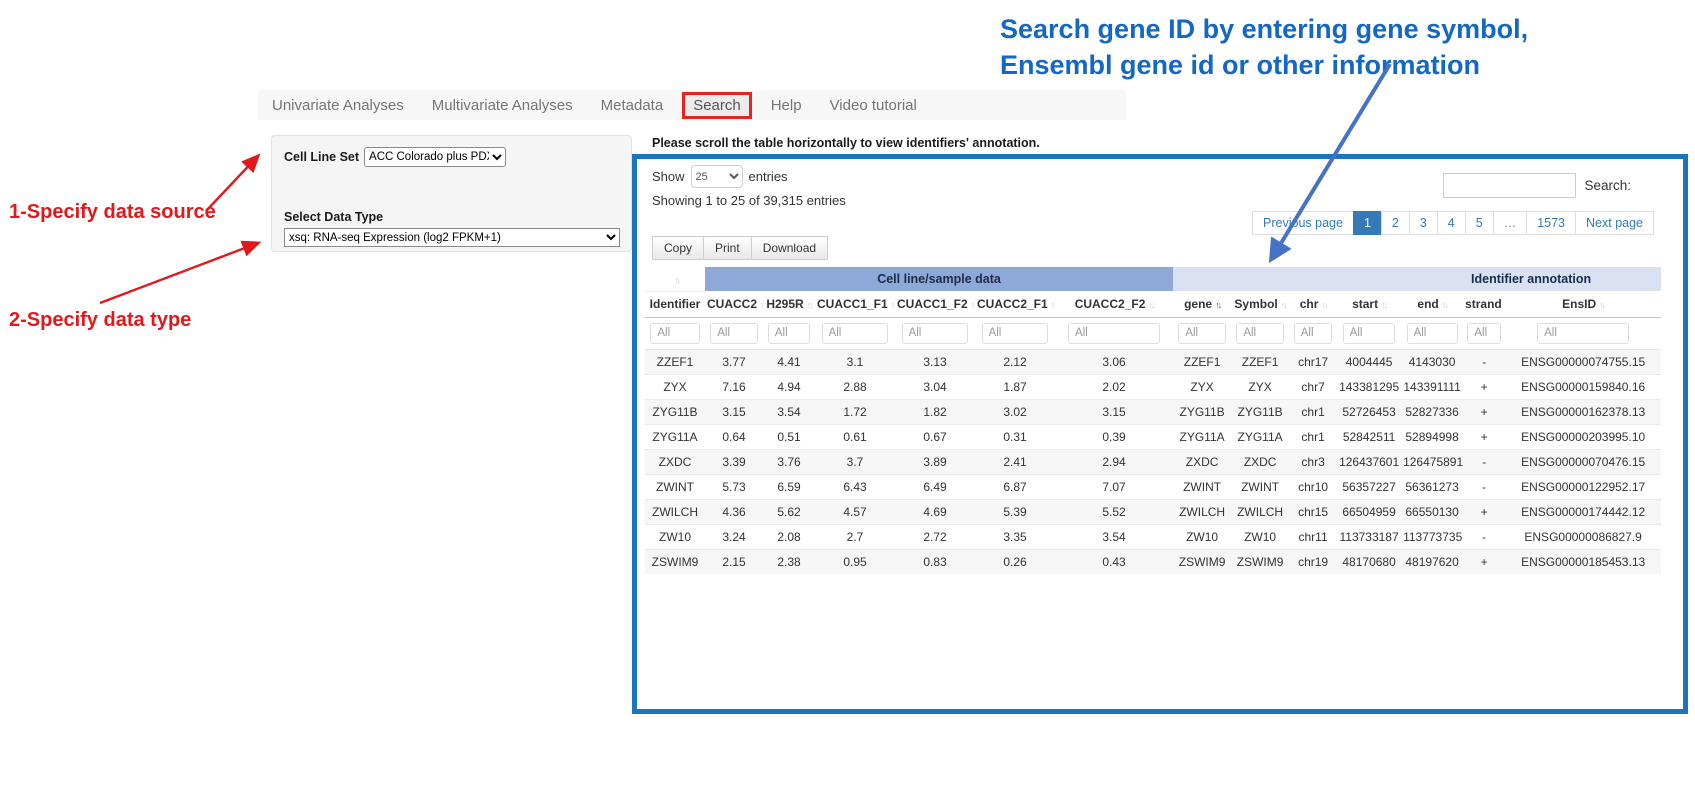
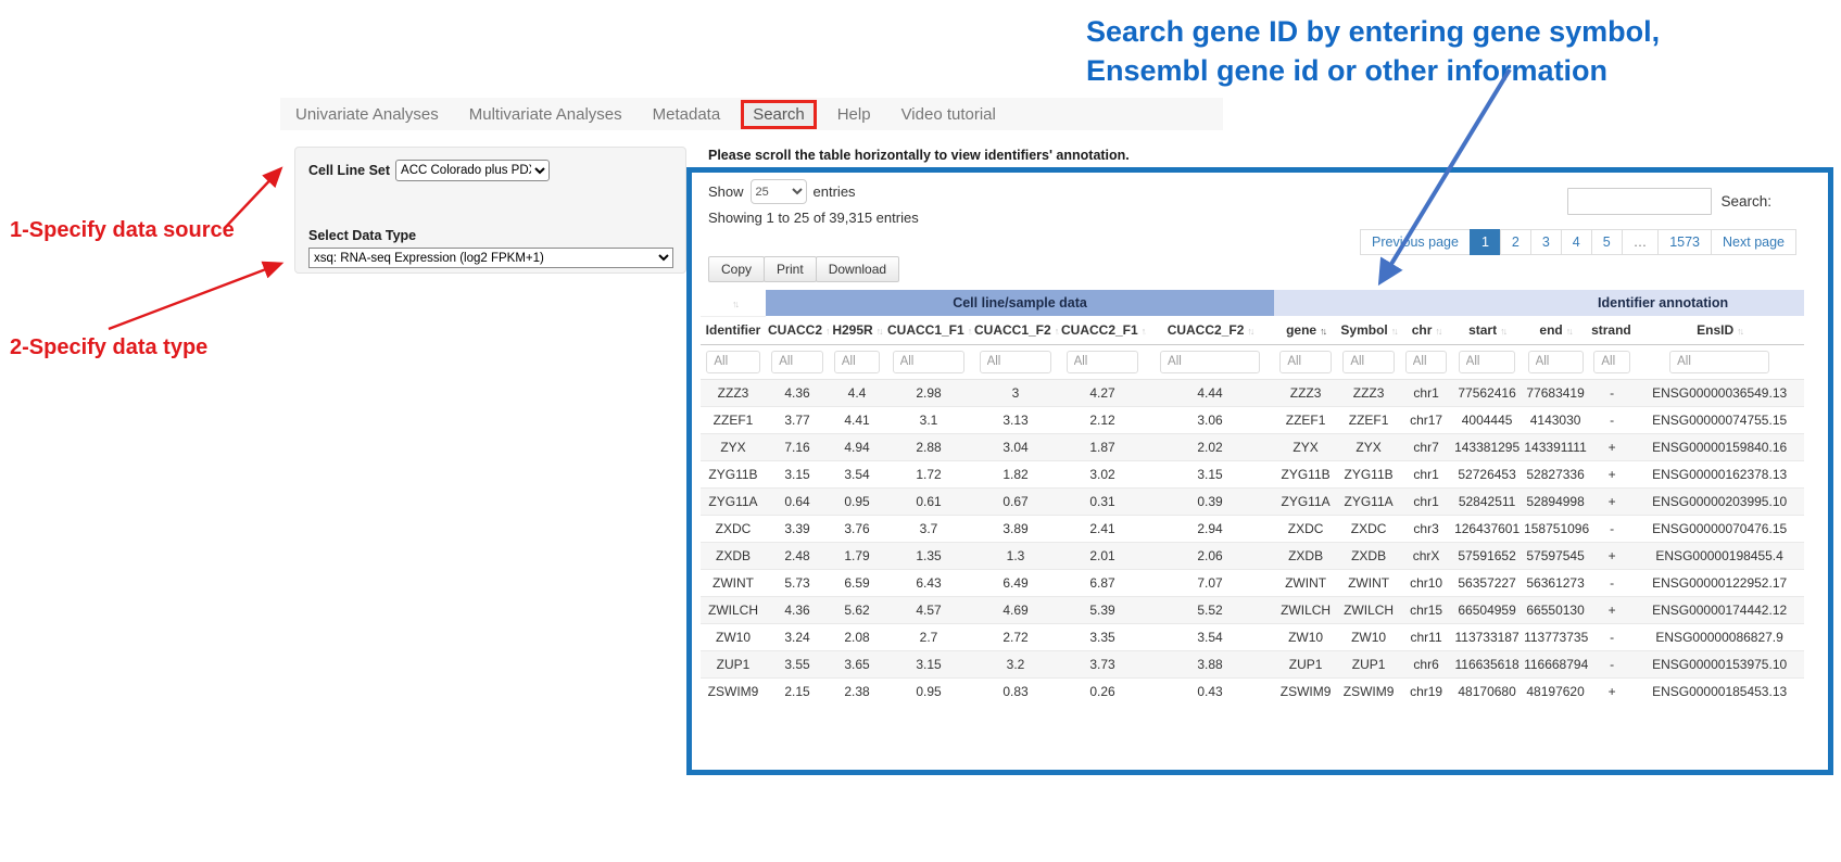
  1-Specify data source
  2-Specify data type
  Search gene ID by entering gene symbol,
  Ensembl gene id or other information
  Univariate Analyses
  Multivariate Analyses
  Metadata
  Search
  Help
  Video tutorial
  Cell Line Set
  ACC Colorado plus PD
  Select Data Type
  xsq: RNA-seq Expression (log2 FPKM+1)
  Please scroll the table horizontally to view identifiers' annotation.
  Show
  25
  entries
  Showing 1 to 25 of 39,315 entries
  Search:
  Previus page
  1
  2
  3
  4
  5
  …
  1573
  Next page
  Copy
  Print
  Download
  	Cell line/sample data	Identifier annotation
  Identifier	CUACC2	H295R	CUACC1_F1	CUACC1_F2	CUACC2_F1	CUACC2_F2	gene	Symbol	chr	start	end	strand	EnsID
  All	All	All	All	All	All	All	All	All	All	All	All	All	All
+ ZZZ3	4.36	4.4	2.98	3	4.27	4.44	ZZZ3	ZZZ3	chr1	77562416	77683419	-	ENSG00000036549.13
  ZZEF1	3.77	4.41	3.1	3.13	2.12	3.06	ZZEF1	ZZEF1	chr17	4004445	4143030	-	ENSG00000074755.15
  ZYX	7.16	4.94	2.88	3.04	1.87	2.02	ZYX	ZYX	chr7	143381295	143391111	+	ENSG00000159840.16
  ZYG11B	3.15	3.54	1.72	1.82	3.02	3.15	ZYG11B	ZYG11B	chr1	52726453	52827336	+	ENSG00000162378.13
- ZYG11A	0.64	0.51	0.61	0.67	0.31	0.39	ZYG11A	ZYG11A	chr1	52842511	52894998	+	ENSG00000203995.10
+ ZYG11A	0.64	0.95	0.61	0.67	0.31	0.39	ZYG11A	ZYG11A	chr1	52842511	52894998	+	ENSG00000203995.10
- ZXDC	3.39	3.76	3.7	3.89	2.41	2.94	ZXDC	ZXDC	chr3	126437601	126475891	-	ENSG00000070476.15
+ ZXDC	3.39	3.76	3.7	3.89	2.41	2.94	ZXDC	ZXDC	chr3	126437601	158751096	-	ENSG00000070476.15
+ ZXDB	2.48	1.79	1.35	1.3	2.01	2.06	ZXDB	ZXDB	chrX	57591652	57597545	+	ENSG00000198455.4
  ZWINT	5.73	6.59	6.43	6.49	6.87	7.07	ZWINT	ZWINT	chr10	56357227	56361273	-	ENSG00000122952.17
  ZWILCH	4.36	5.62	4.57	4.69	5.39	5.52	ZWILCH	ZWILCH	chr15	66504959	66550130	+	ENSG00000174442.12
  ZW10	3.24	2.08	2.7	2.72	3.35	3.54	ZW10	ZW10	chr11	113733187	113773735	-	ENSG00000086827.9
+ ZUP1	3.55	3.65	3.15	3.2	3.73	3.88	ZUP1	ZUP1	chr6	116635618	116668794	-	ENSG00000153975.10
  ZSWIM9	2.15	2.38	0.95	0.83	0.26	0.43	ZSWIM9	ZSWIM9	chr19	48170680	48197620	+	ENSG00000185453.13
